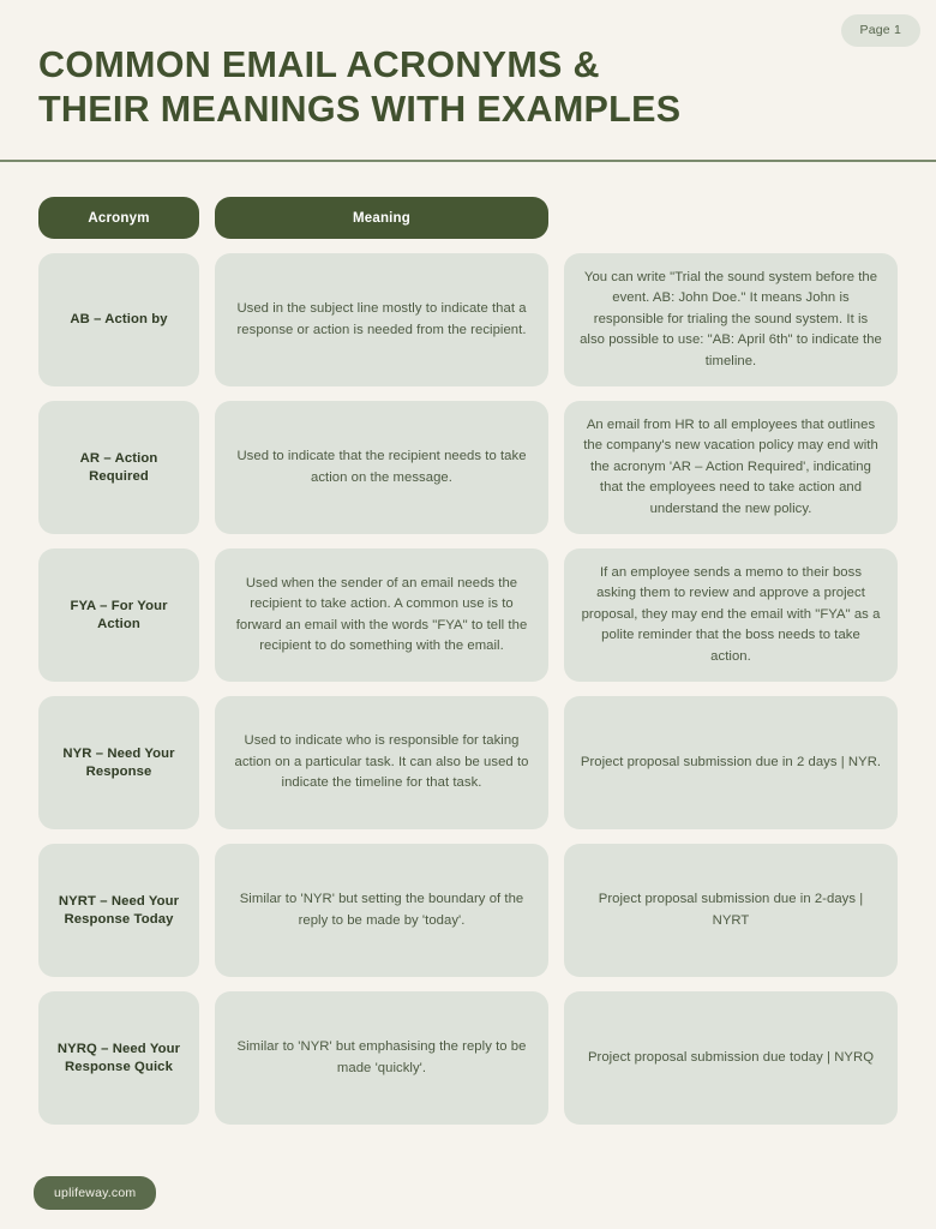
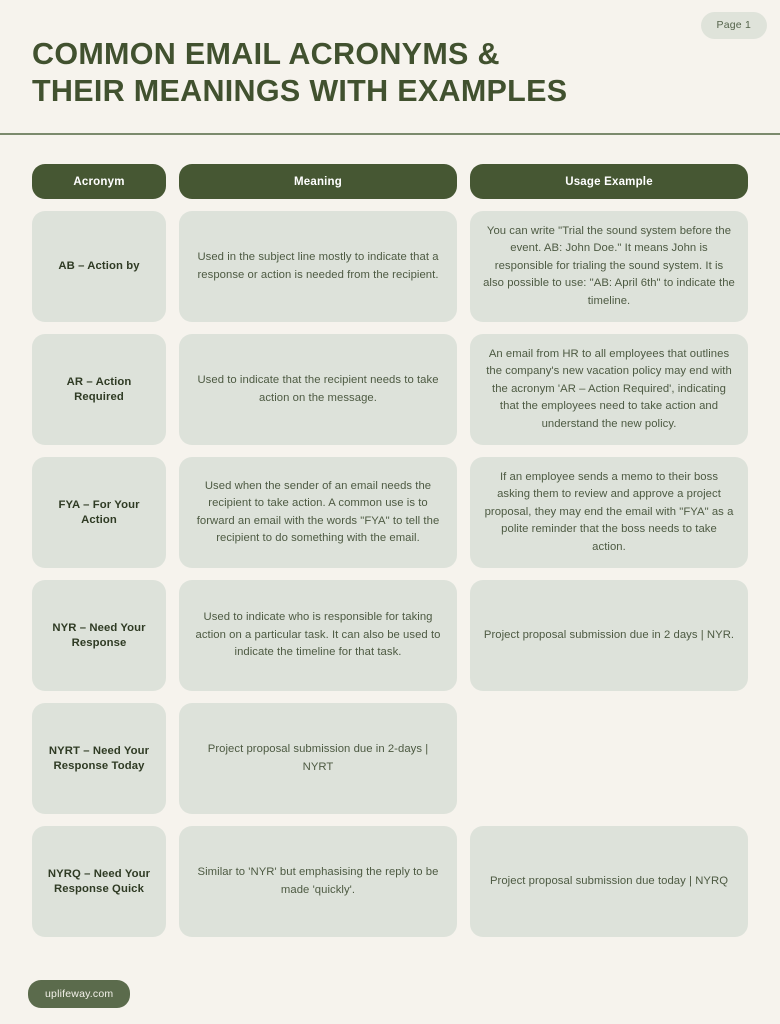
  Page 1
  COMMON EMAIL ACRONYMS &
  THEIR MEANINGS WITH EXAMPLES
  Acronym
  Meaning
+ Usage Example
  AB – Action by
  Used in the subject line mostly to indicate that a response or action is needed from the recipient.
  You can write "Trial the sound system before the event. AB: John Doe." It means John is responsible for trialing the sound system. It is also possible to use: "AB: April 6th" to indicate the timeline.
  AR – Action Required
  Used to indicate that the recipient needs to take action on the message.
  An email from HR to all employees that outlines the company's new vacation policy may end with the acronym 'AR – Action Required', indicating that the employees need to take action and understand the new policy.
  FYA – For Your Action
  Used when the sender of an email needs the recipient to take action. A common use is to forward an email with the words "FYA" to tell the recipient to do something with the email.
  If an employee sends a memo to their boss asking them to review and approve a project proposal, they may end the email with "FYA" as a polite reminder that the boss needs to take action.
  NYR – Need Your Response
  Used to indicate who is responsible for taking action on a particular task. It can also be used to indicate the timeline for that task.
  Project proposal submission due in 2 days | NYR.
  NYRT – Need Your Response Today
- Similar to 'NYR' but setting the boundary of the reply to be made by 'today'.
  Project proposal submission due in 2-days | NYRT
  NYRQ – Need Your Response Quick
  Similar to 'NYR' but emphasising the reply to be made 'quickly'.
  Project proposal submission due today | NYRQ
  uplifeway.com
